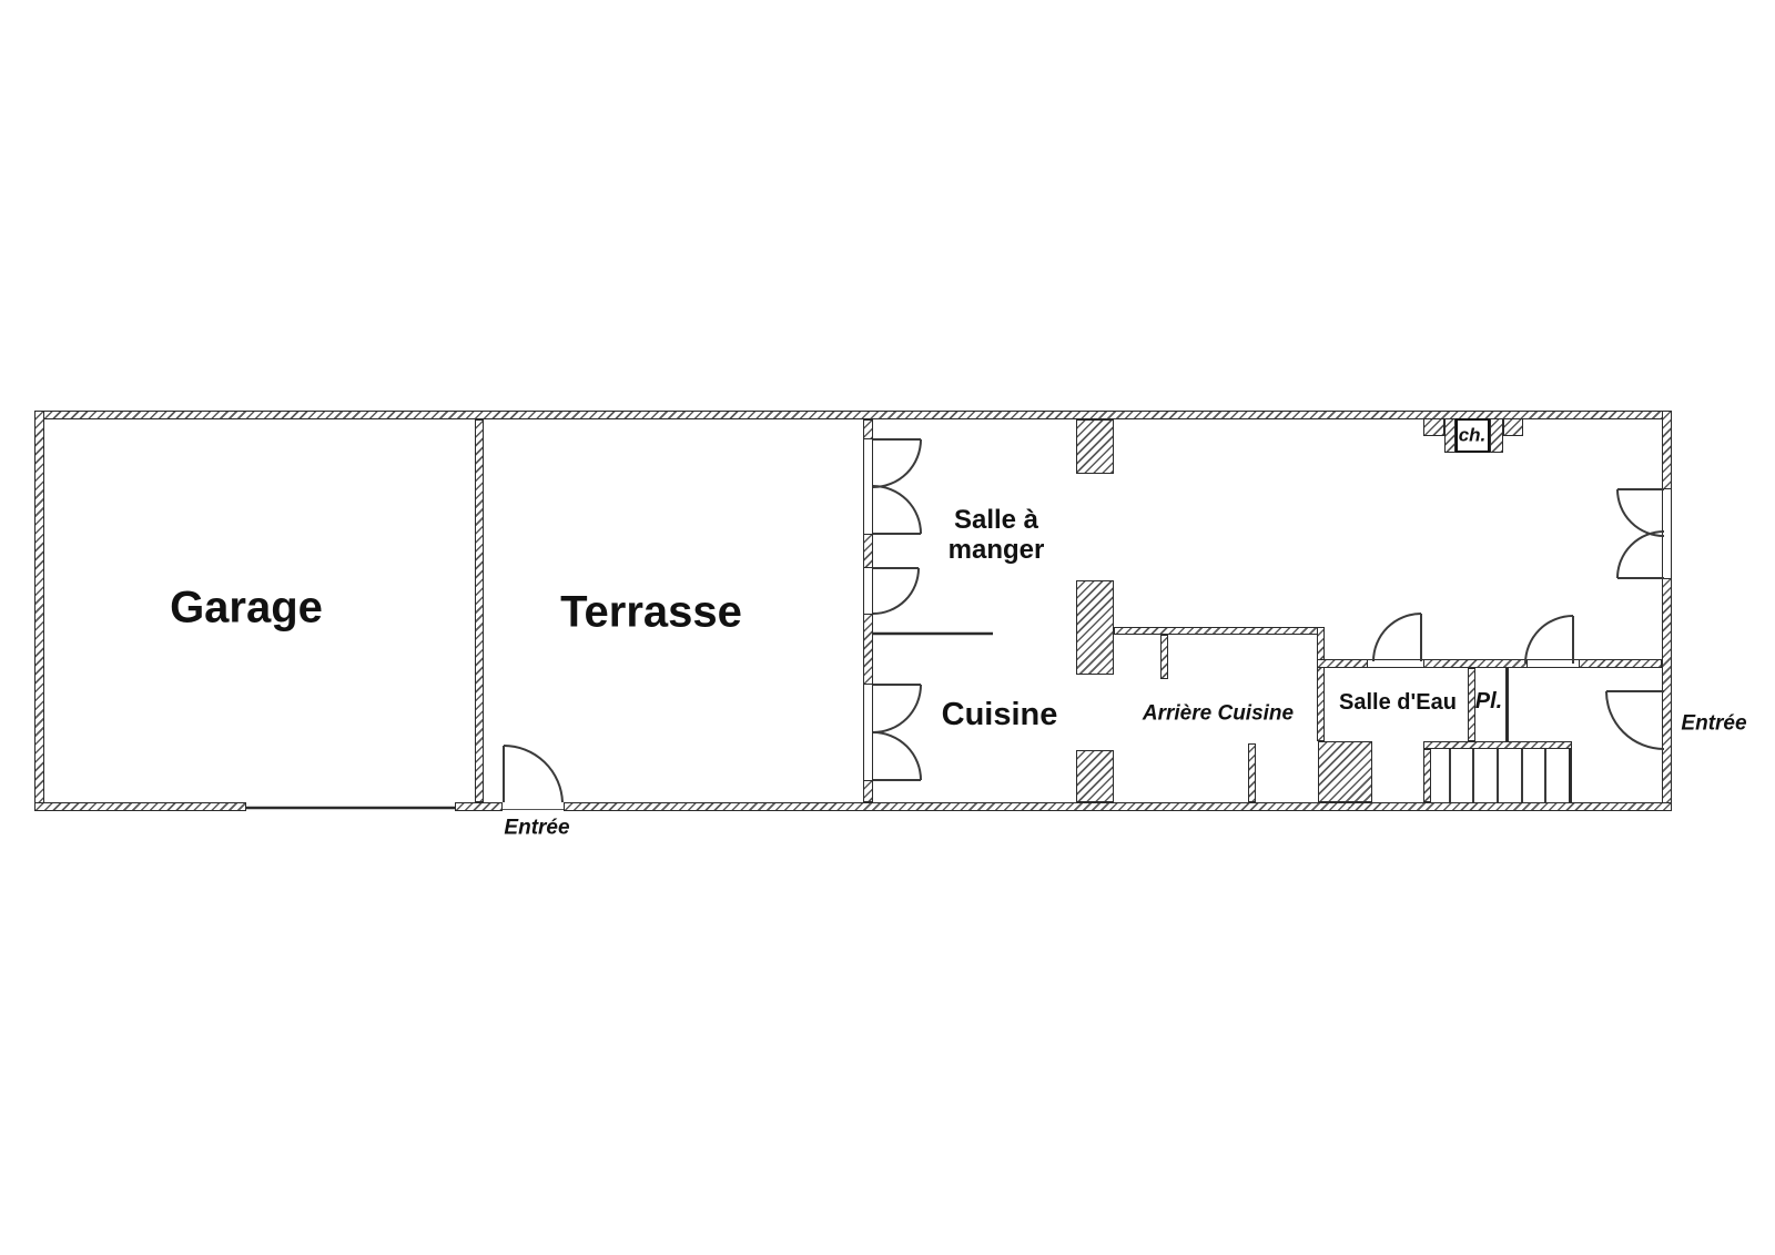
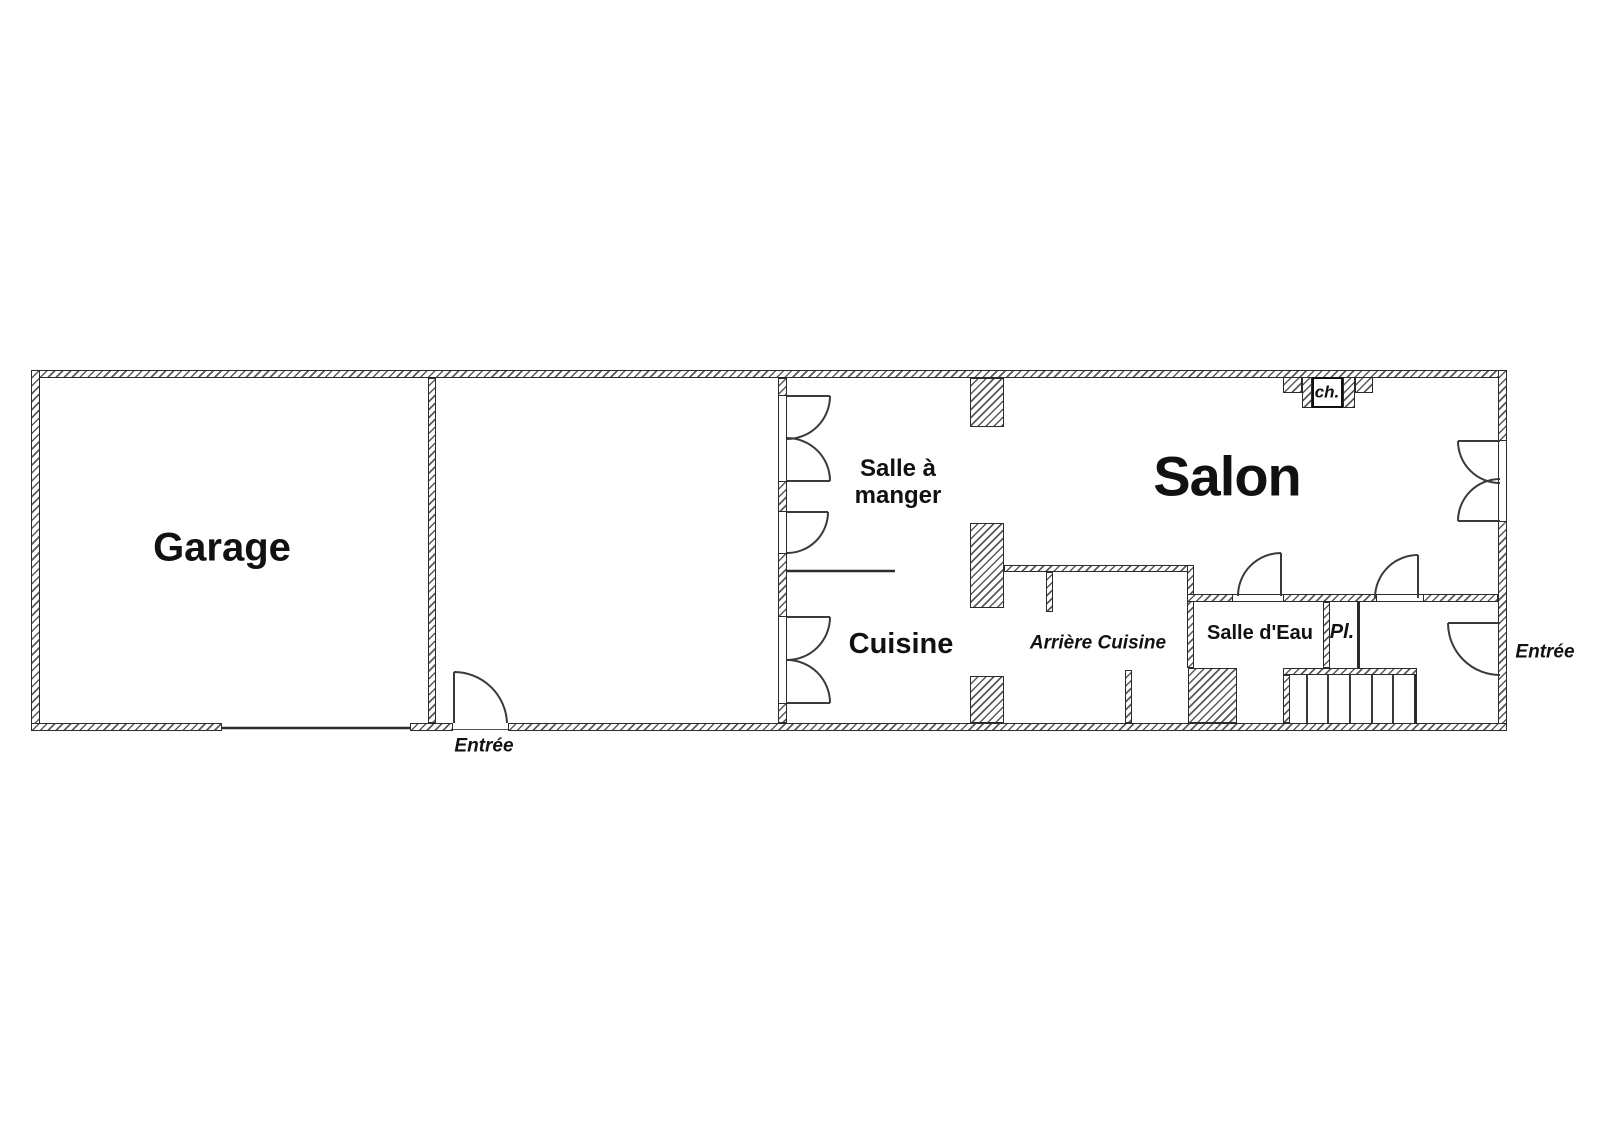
  Garage
- Terrasse
  Salle à
  manger
  Cuisine
  Arrière Cuisine
+ Salon
  Salle d'Eau
  Pl.
  ch.
  Entrée
  Entrée
